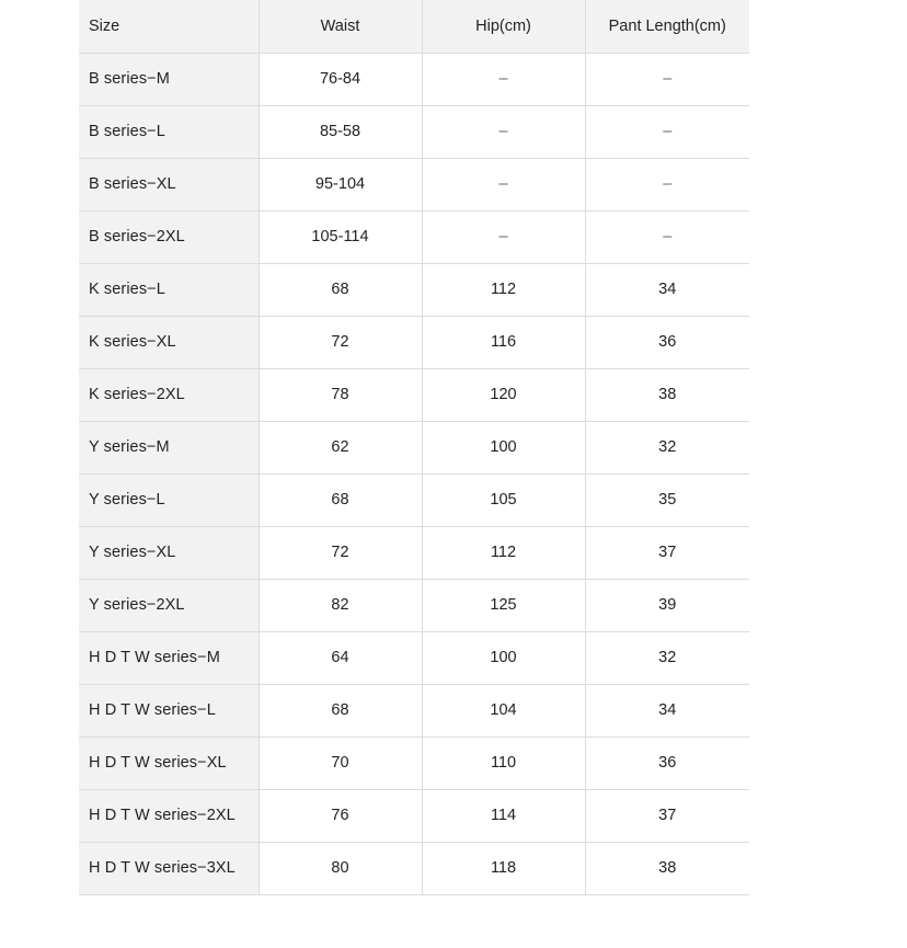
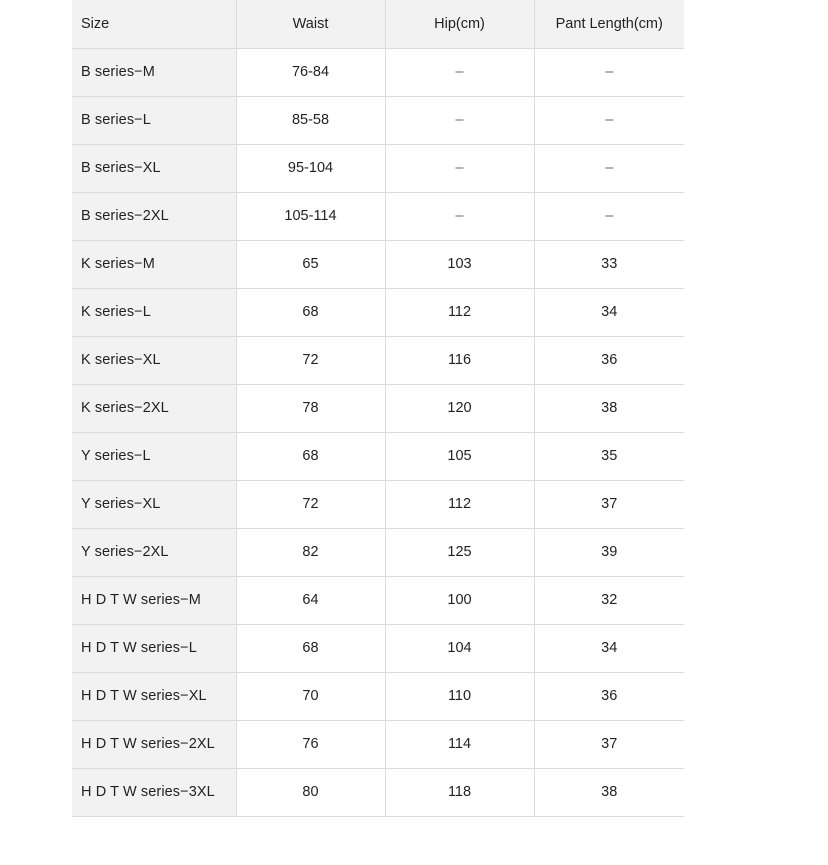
  Size	Waist	Hip(cm)	Pant Length(cm)
  B series−M	76-84	–	–
  B series−L	85-58	–	–
  B series−XL	95-104	–	–
  B series−2XL	105-114	–	–
+ K series−M	65	103	33
  K series−L	68	112	34
  K series−XL	72	116	36
  K series−2XL	78	120	38
- Y series−M	62	100	32
  Y series−L	68	105	35
  Y series−XL	72	112	37
  Y series−2XL	82	125	39
  H D T W series−M	64	100	32
  H D T W series−L	68	104	34
  H D T W series−XL	70	110	36
  H D T W series−2XL	76	114	37
  H D T W series−3XL	80	118	38
